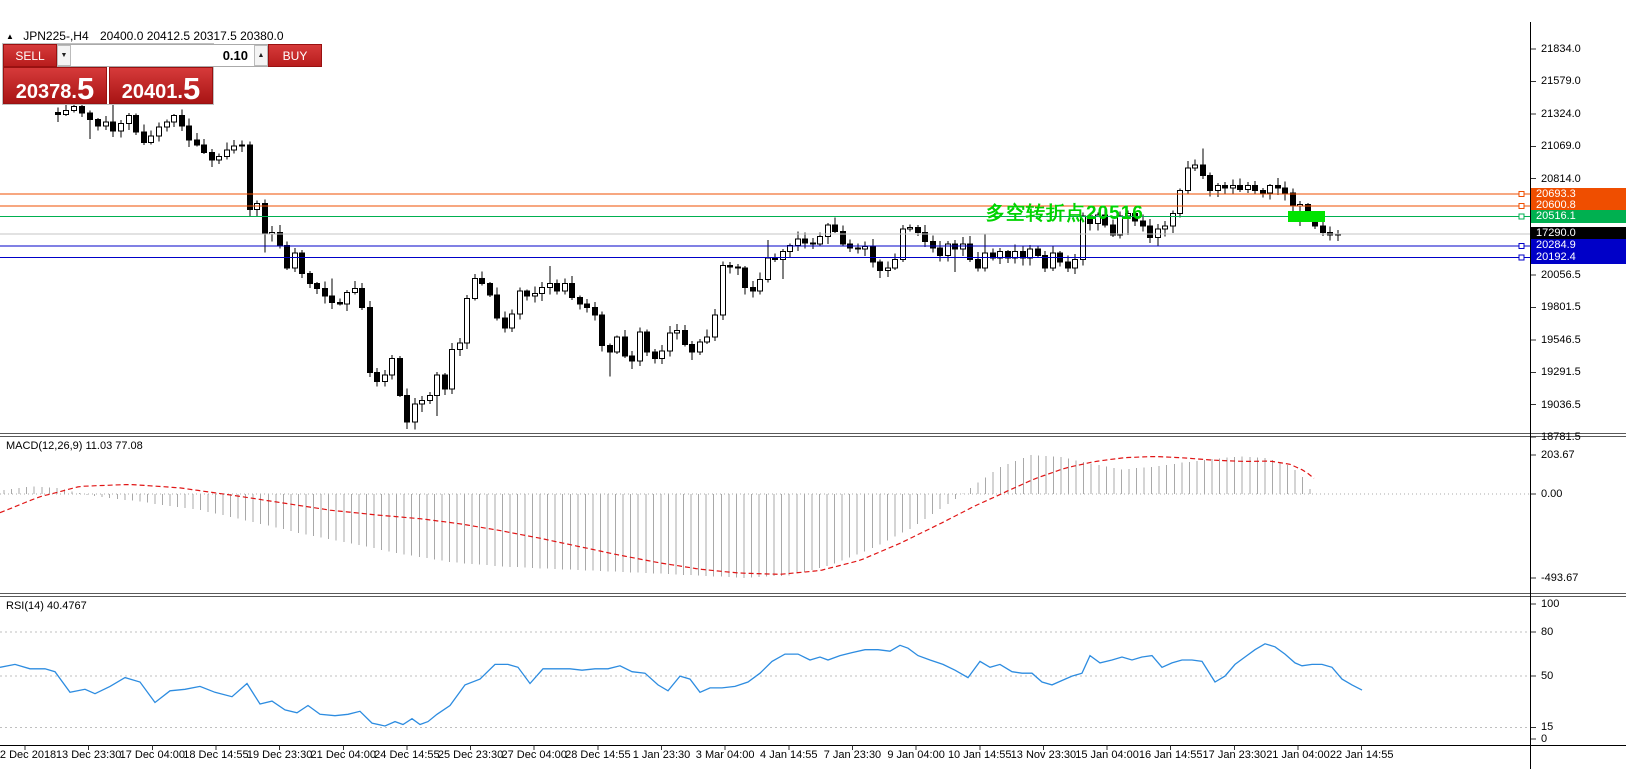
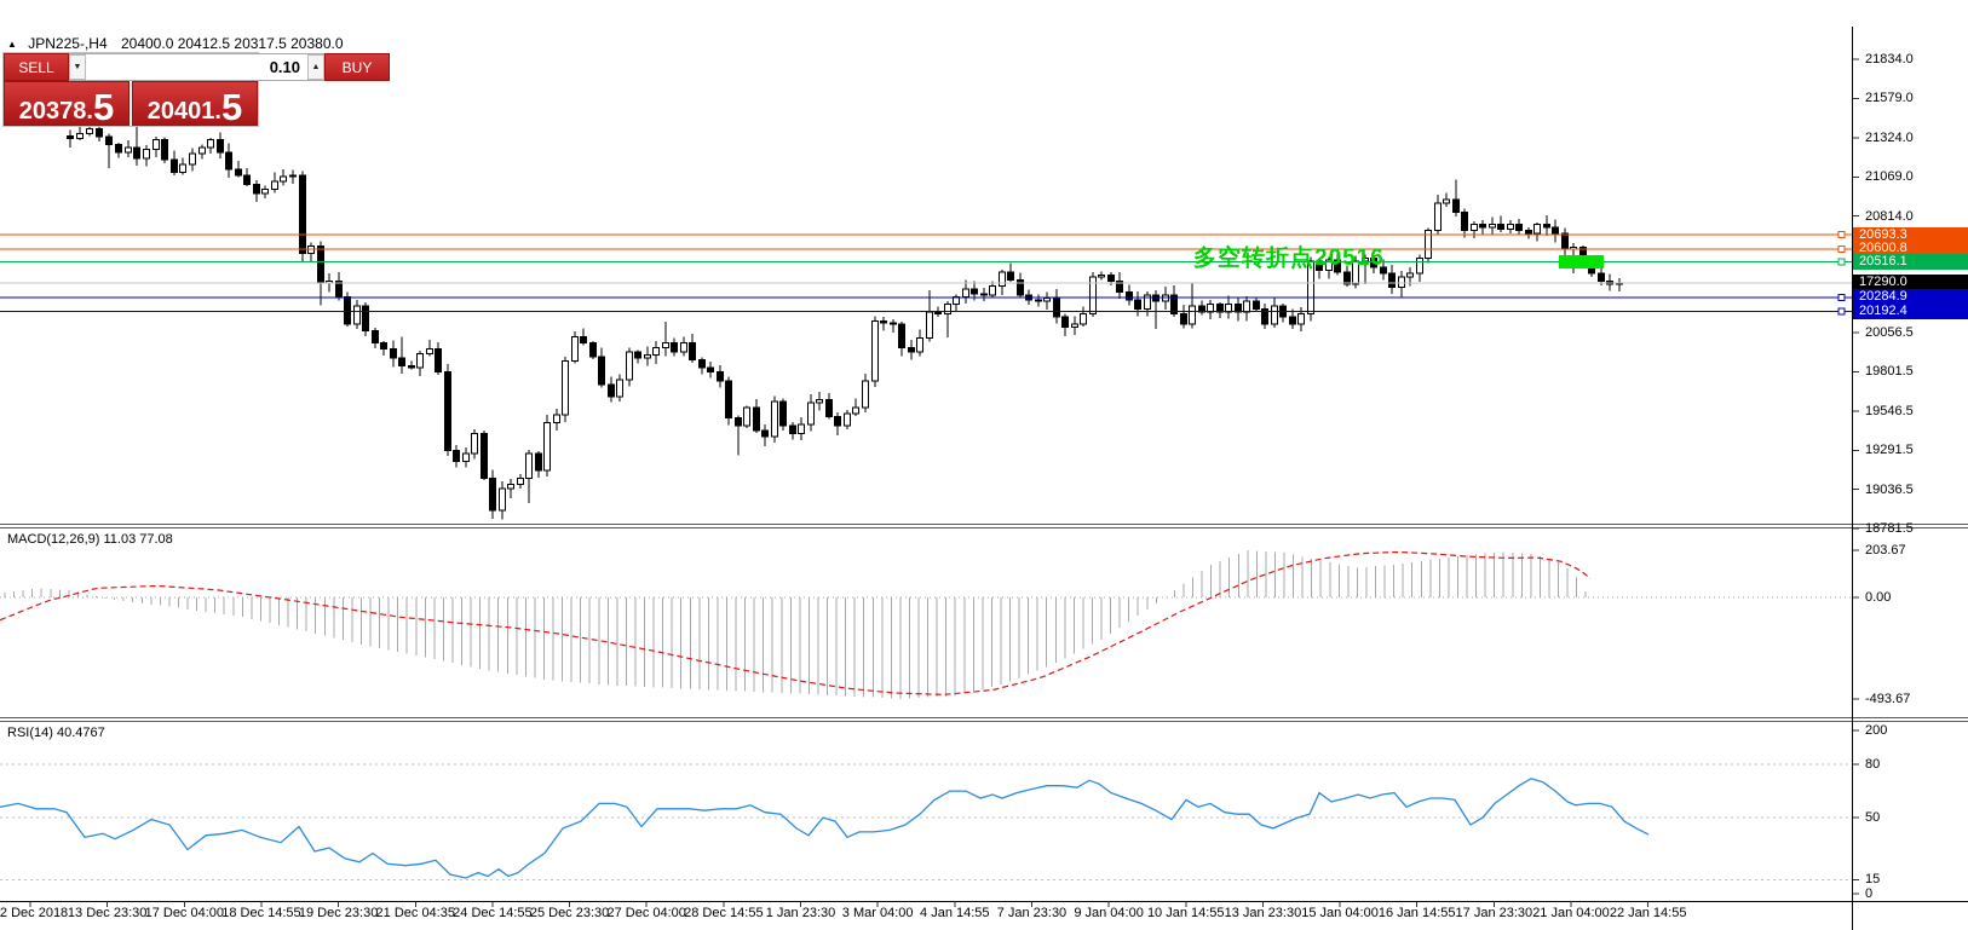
  ▲ JPN225-,H4 20400.0 20412.5 20317.5 20380.0
  MACD(12,26,9) 11.03 77.08
  RSI(14) 40.4767
  多空转折点20516
  21834.0
  21579.0
  21324.0
  21069.0
  20814.0
  20056.5
  19801.5
  19546.5
  19291.5
  19036.5
  18781.5
  20693.3
  20600.8
  20516.1
  17290.0
  20284.9
  20192.4
  203.67
  0.00
  -493.67
- 100
+ 200
  80
  50
  15
  0
  2 Dec 2018
  13 Dec 23:30
  17 Dec 04:00
  18 Dec 14:55
  19 Dec 23:30
- 21 Dec 04:00
+ 21 Dec 04:35
  24 Dec 14:55
  25 Dec 23:30
  27 Dec 04:00
  28 Dec 14:55
  1 Jan 23:30
  3 Mar 04:00
  4 Jan 14:55
  7 Jan 23:30
  9 Jan 04:00
  10 Jan 14:55
- 13 Nov 23:30
+ 13 Jan 23:30
  15 Jan 04:00
  16 Jan 14:55
  17 Jan 23:30
  21 Jan 04:00
  22 Jan 14:55
  SELL
  0.10
  BUY
  20378
  .
  5
  20401
  .
  5
